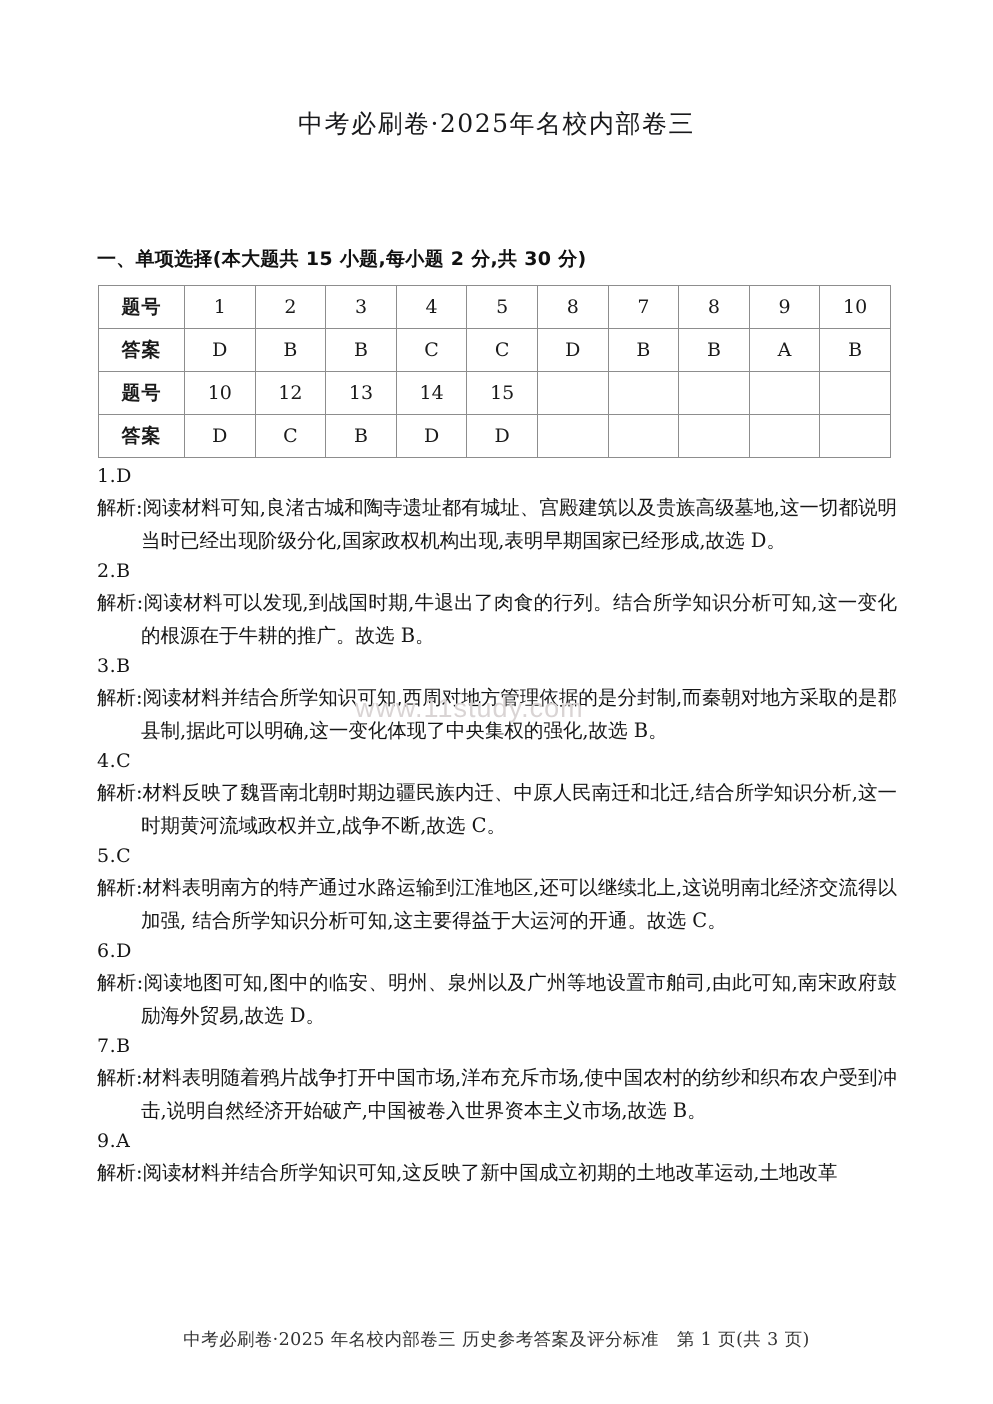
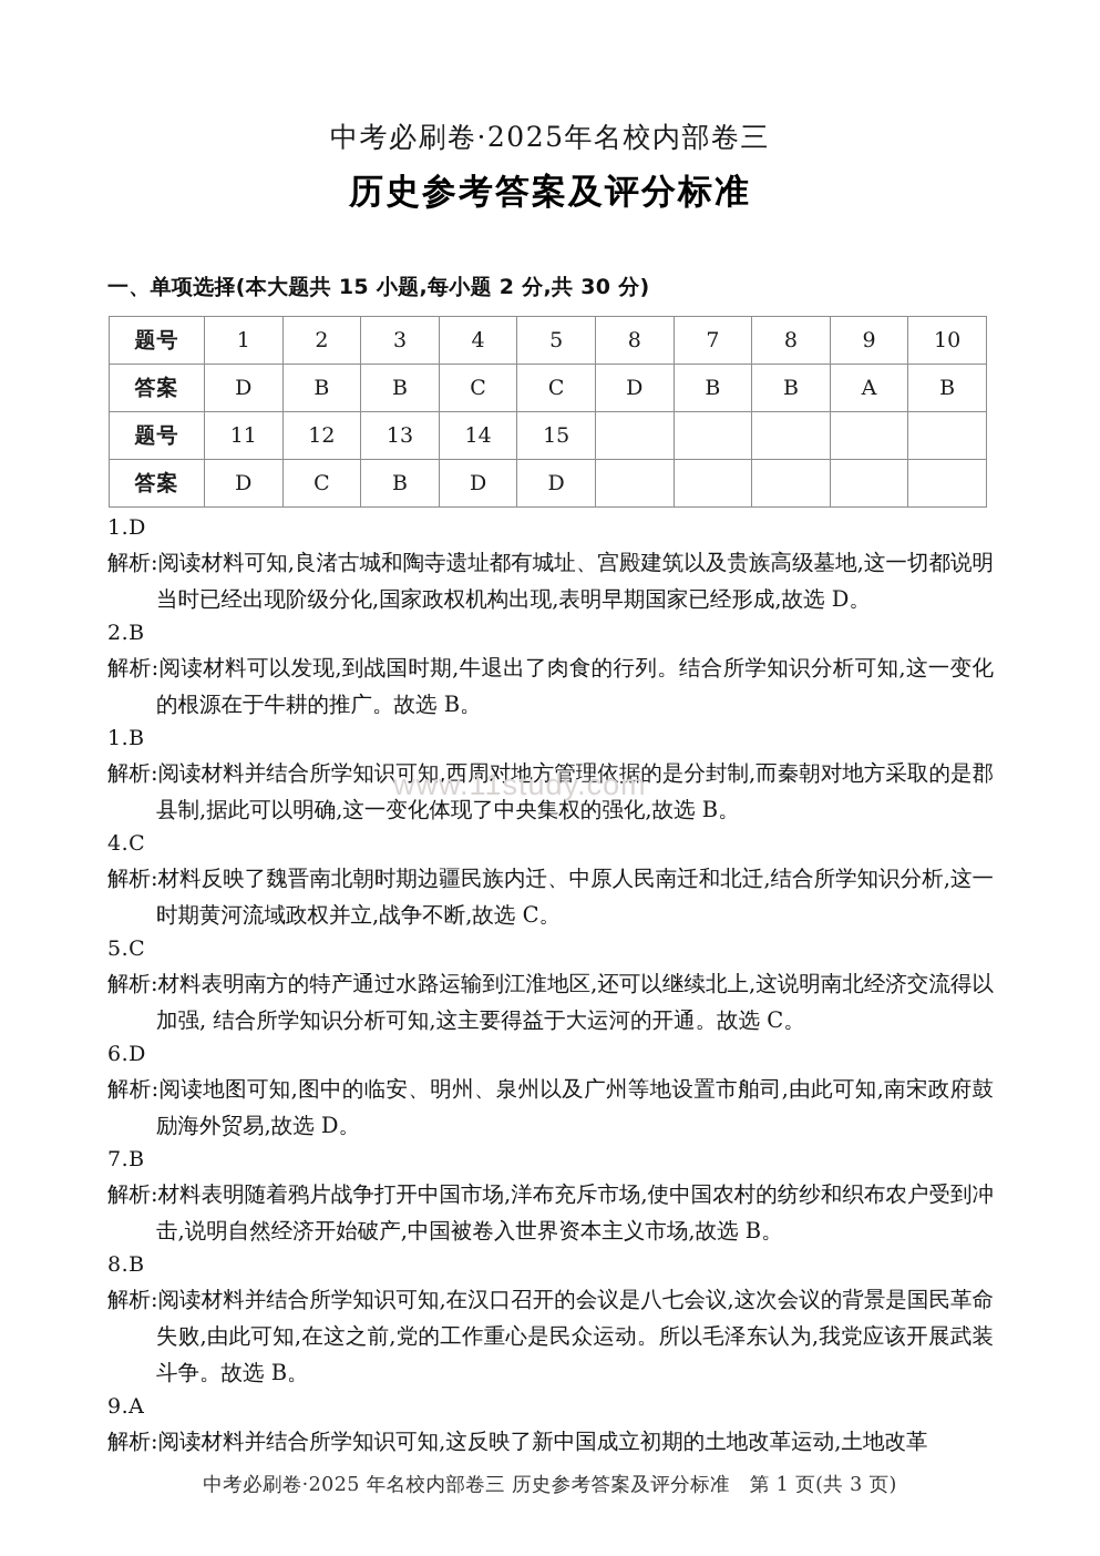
  www.11study.com
  中考必刷卷·2025年名校内部卷三
+ 历史参考答案及评分标准
  一、单项选择(本大题共 15 小题,每小题 2 分,共 30 分)
  题号	1	2	3	4	5	8	7	8	9	10
  答案	D	B	B	C	C	D	B	B	A	B
- 题号	10	12	13	14	15
+ 题号	11	12	13	14	15
  答案	D	C	B	D	D
  1.D
  解析:阅读材料可知,良渚古城和陶寺遗址都有城址、宫殿建筑以及贵族高级墓地,这一切都说明当时已经出现阶级分化,国家政权机构出现,表明早期国家已经形成,故选 D。
  2.B
  解析:阅读材料可以发现,到战国时期,牛退出了肉食的行列。结合所学知识分析可知,这一变化的根源在于牛耕的推广。故选 B。
- 3.B
+ 1.B
  解析:阅读材料并结合所学知识可知,西周对地方管理依据的是分封制,而秦朝对地方采取的是郡县制,据此可以明确,这一变化体现了中央集权的强化,故选 B。
  4.C
  解析:材料反映了魏晋南北朝时期边疆民族内迁、中原人民南迁和北迁,结合所学知识分析,这一时期黄河流域政权并立,战争不断,故选 C。
  5.C
  解析:材料表明南方的特产通过水路运输到江淮地区,还可以继续北上,这说明南北经济交流得以加强, 结合所学知识分析可知,这主要得益于大运河的开通。故选 C。
  6.D
  解析:阅读地图可知,图中的临安、明州、泉州以及广州等地设置市舶司,由此可知,南宋政府鼓励海外贸易,故选 D。
  7.B
  解析:材料表明随着鸦片战争打开中国市场,洋布充斥市场,使中国农村的纺纱和织布农户受到冲击,说明自然经济开始破产,中国被卷入世界资本主义市场,故选 B。
+ 8.B
+ 解析:阅读材料并结合所学知识可知,在汉口召开的会议是八七会议,这次会议的背景是国民革命失败,由此可知,在这之前,党的工作重心是民众运动。所以毛泽东认为,我党应该开展武装斗争。故选 B。
  9.A
  解析:阅读材料并结合所学知识可知,这反映了新中国成立初期的土地改革运动,土地改革
  中考必刷卷·2025 年名校内部卷三 历史参考答案及评分标准 第 1 页(共 3 页)
